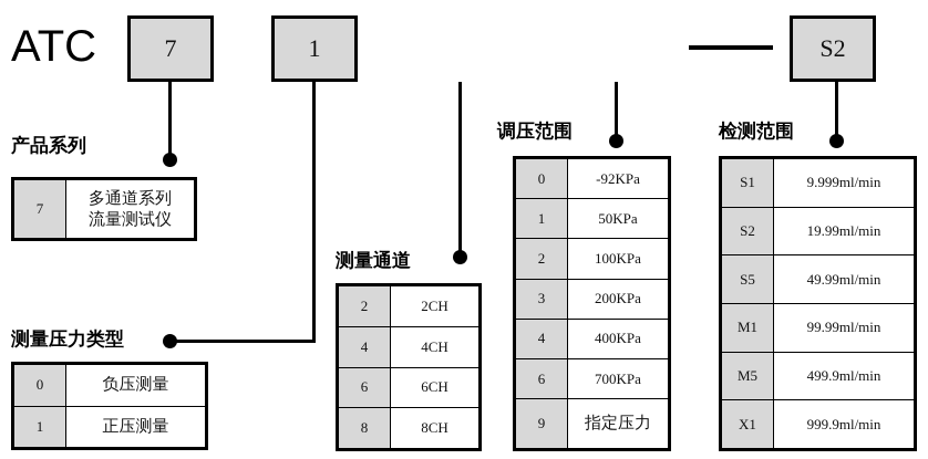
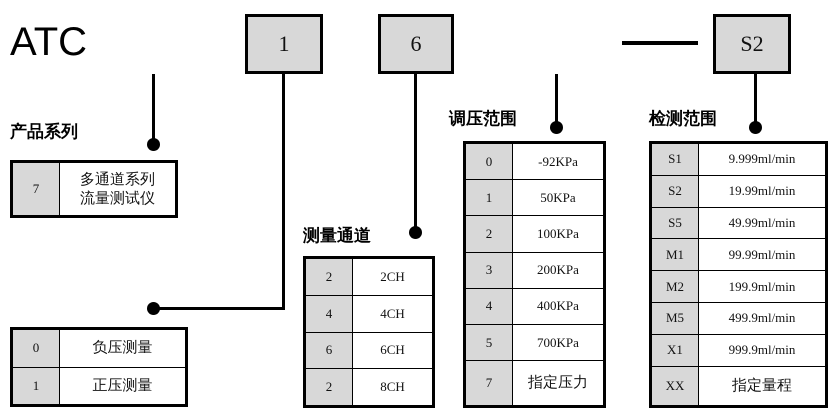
  ATC
- 7
  1
+ 6
  S2
  产品系列
  7	多通道系列 流量测试仪
- 测量压力类型
  0	负压测量
  1	正压测量
  测量通道
  2	2CH
  4	4CH
  6	6CH
- 8	8CH
+ 2	8CH
  调压范围
  0	-92KPa
  1	50KPa
  2	100KPa
  3	200KPa
  4	400KPa
- 6	700KPa
+ 5	700KPa
- 9	指定压力
+ 7	指定压力
  检测范围
  S1	9.999ml/min
  S2	19.99ml/min
  S5	49.99ml/min
  M1	99.99ml/min
+ M2	199.9ml/min
  M5	499.9ml/min
  X1	999.9ml/min
+ XX	指定量程
